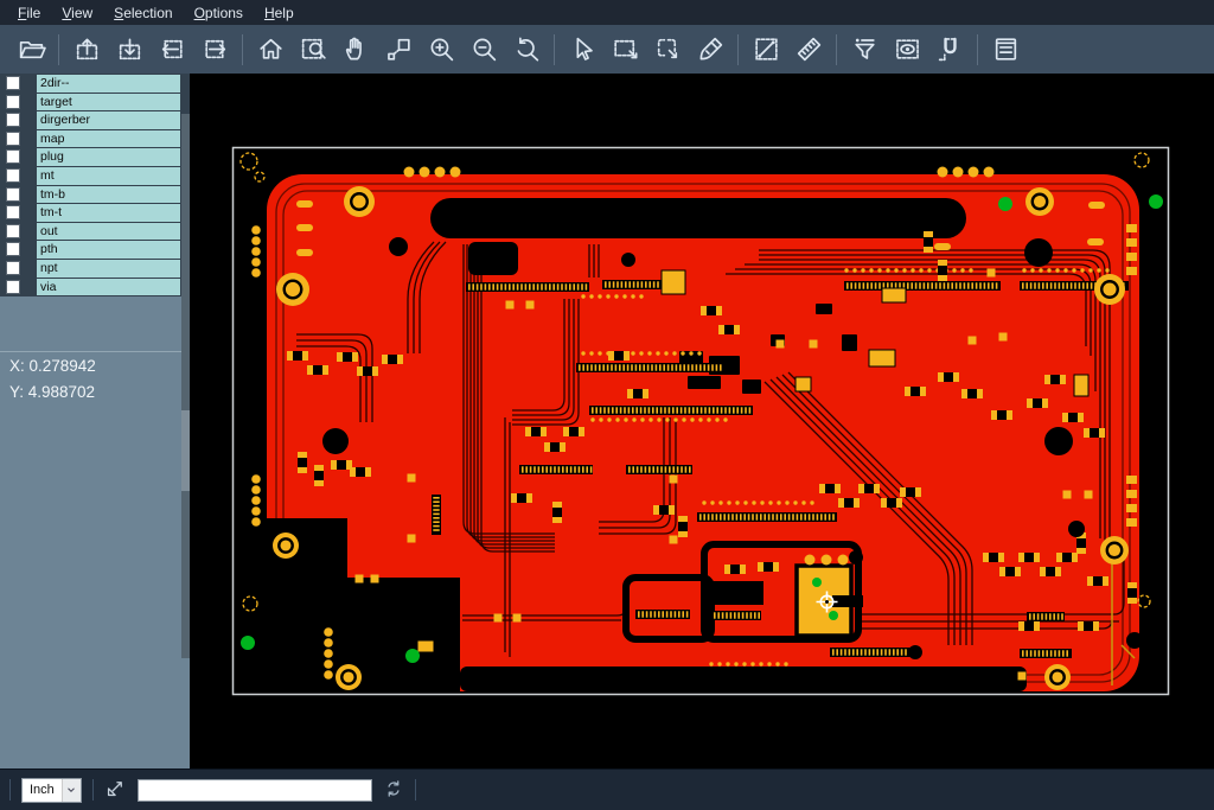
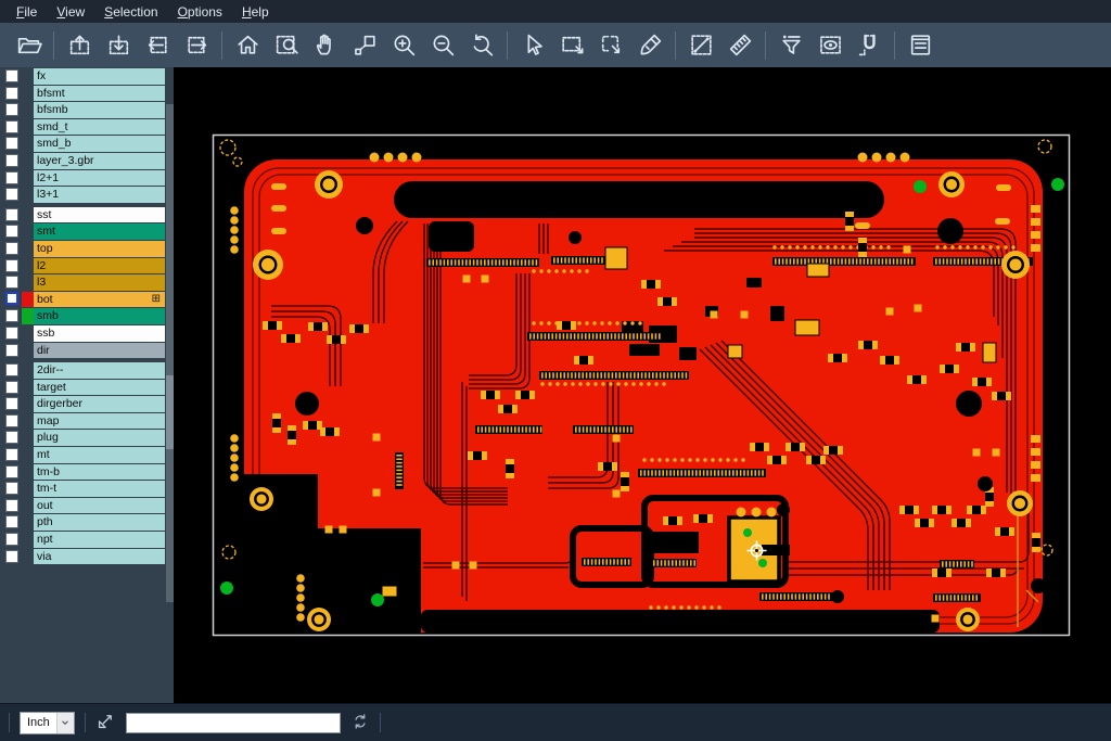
  File
  View
  Selection
  Options
  Help
+ fx
+ bfsmt
+ bfsmb
+ smd_t
+ smd_b
+ layer_3.gbr
+ l2+1
+ l3+1
+ sst
+ smt
+ top
+ l2
+ l3
+ bot
+ ⊞
+ smb
+ ssb
+ dir
  2dir--
  target
  dirgerber
  map
  plug
  mt
  tm-b
  tm-t
  out
  pth
  npt
  via
- X: 0.278942
- Y: 4.988702
  Inch
